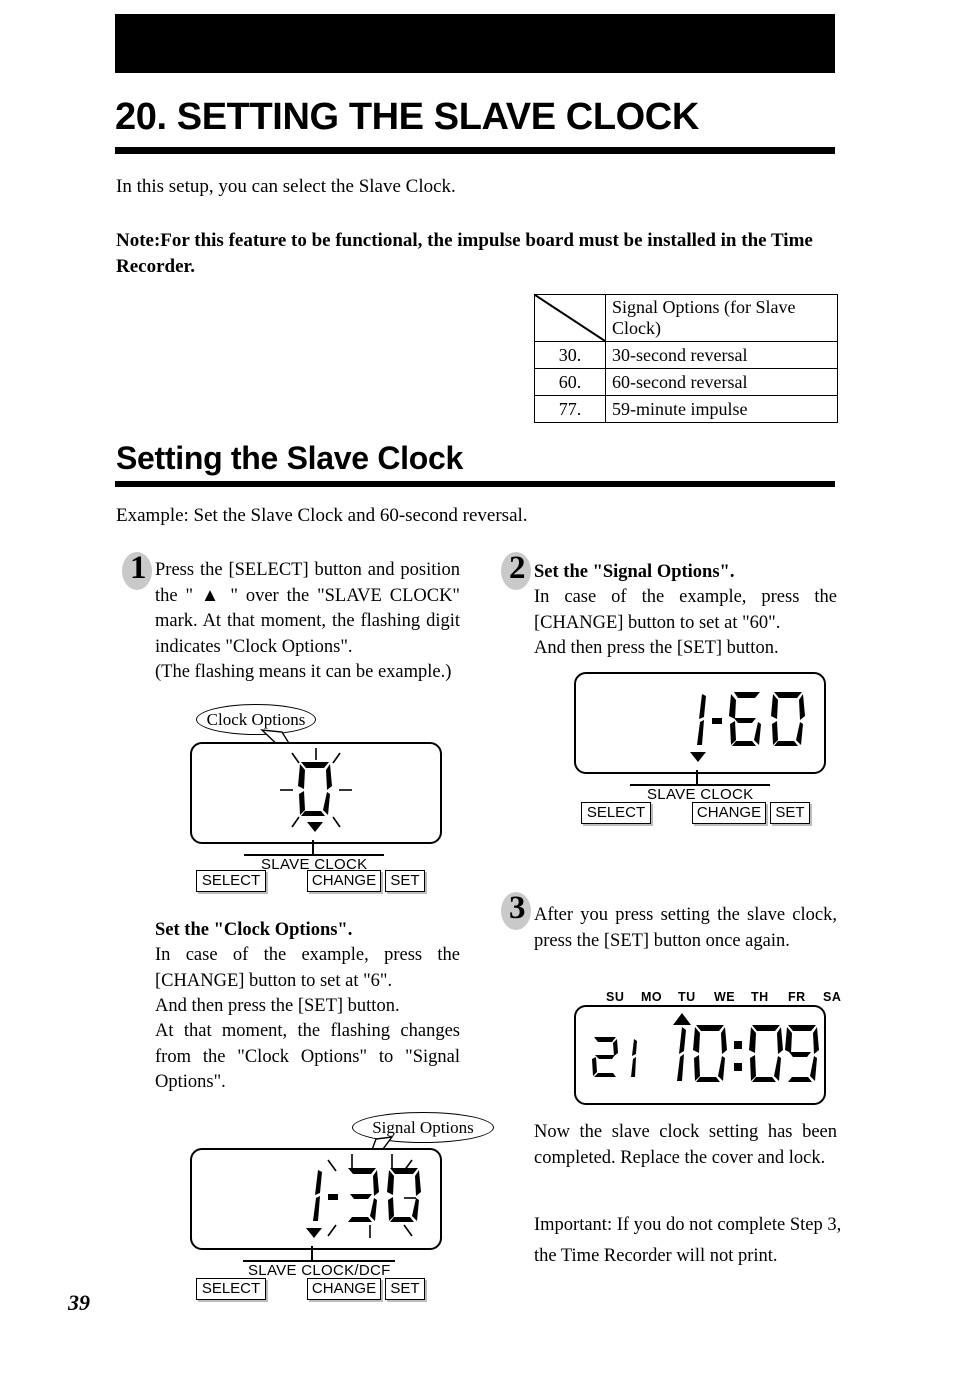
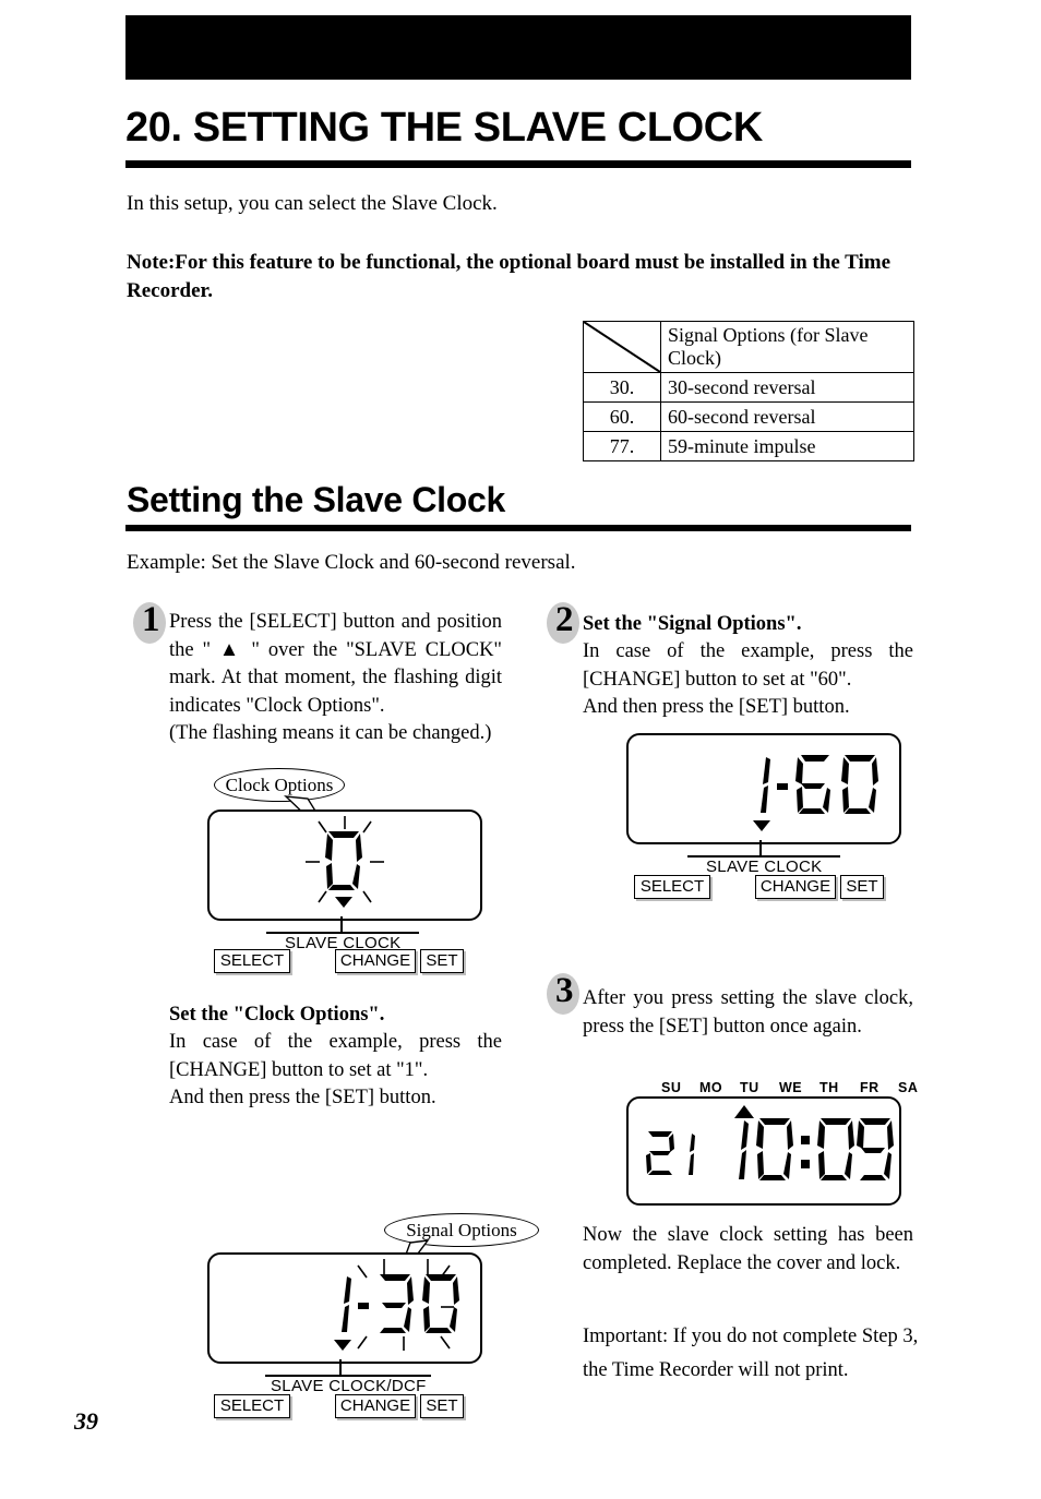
  20. SETTING THE SLAVE CLOCK
  In this setup, you can select the Slave Clock.
- Note:For this feature to be functional, the impulse board must be installed in the Time Recorder.
+ Note:For this feature to be functional, the optional board must be installed in the Time Recorder.
  	Signal Options (for Slave Clock)
  30.	30-second reversal
  60.	60-second reversal
  77.	59-minute impulse
  Setting the Slave Clock
  Example: Set the Slave Clock and 60-second reversal.
  1
  Press the [SELECT] button and position the " ▲ " over the "SLAVE CLOCK" mark. At that moment, the flashing digit indicates "Clock Options".
- (The flashing means it can be example.)
+ (The flashing means it can be changed.)
  Clock Options
  SLAVE CLOCK
  SELECT
  CHANGE
  SET
  Set the "Clock Options".
- In case of the example, press the [CHANGE] button to set at "6".
+ In case of the example, press the [CHANGE] button to set at "1".
  And then press the [SET] button.
- At that moment, the flashing changes from the "Clock Options" to "Signal Options".
  Signal Options
  SLAVE CLOCK/DCF
  SELECT
  CHANGE
  SET
  2
  Set the "Signal Options".
  In case of the example, press the [CHANGE] button to set at "60".
  And then press the [SET] button.
  SLAVE CLOCK
  SELECT
  CHANGE
  SET
  3
  After you press setting the slave clock, press the [SET] button once again.
  SU
  MO
  TU
  WE
  TH
  FR
  SA
  Now the slave clock setting has been completed. Replace the cover and lock.
  Important: If you do not complete Step 3, the Time Recorder will not print.
  39
